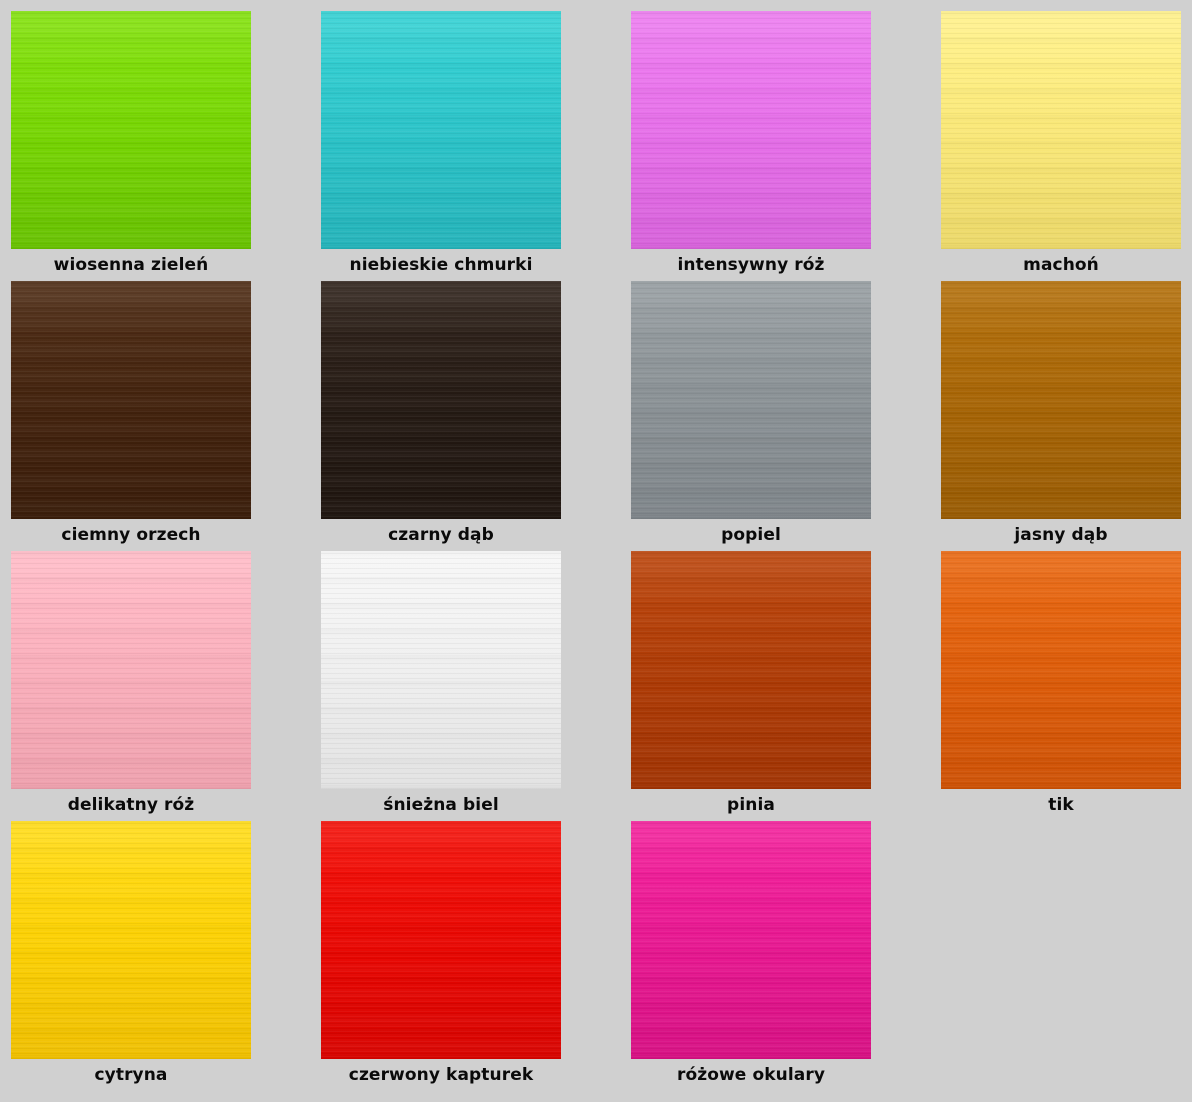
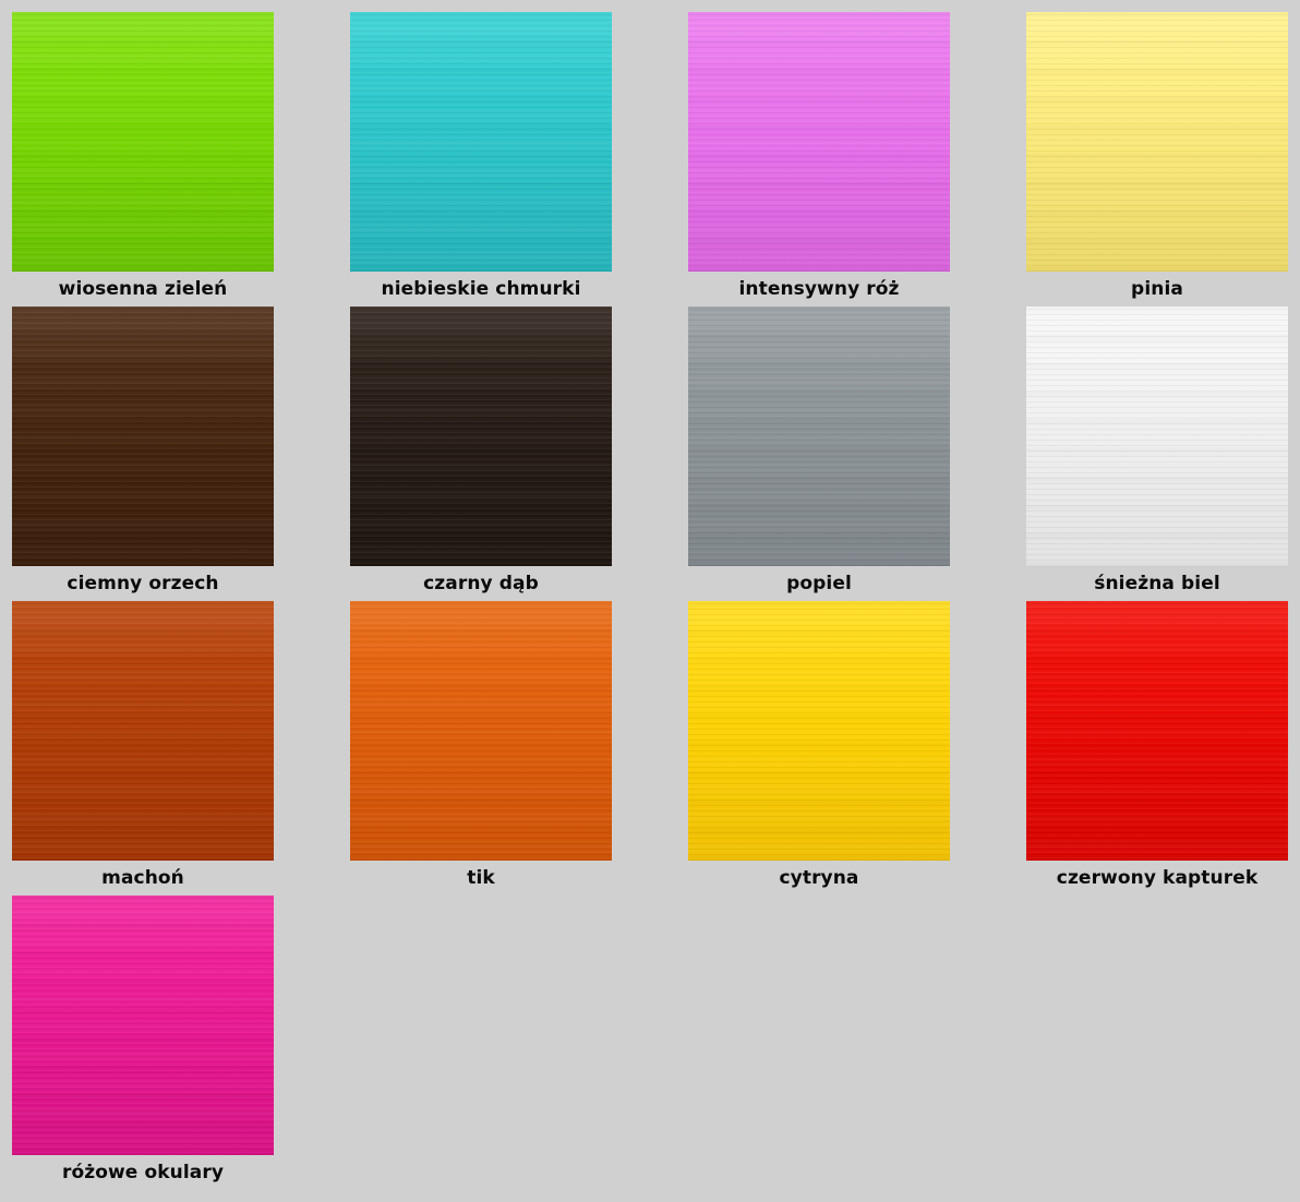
  wiosenna zieleń
  niebieskie chmurki
  intensywny róż
- machoń
+ pinia
  ciemny orzech
  czarny dąb
  popiel
- jasny dąb
- delikatny róż
  śnieżna biel
- pinia
+ machoń
  tik
  cytryna
  czerwony kapturek
  różowe okulary
